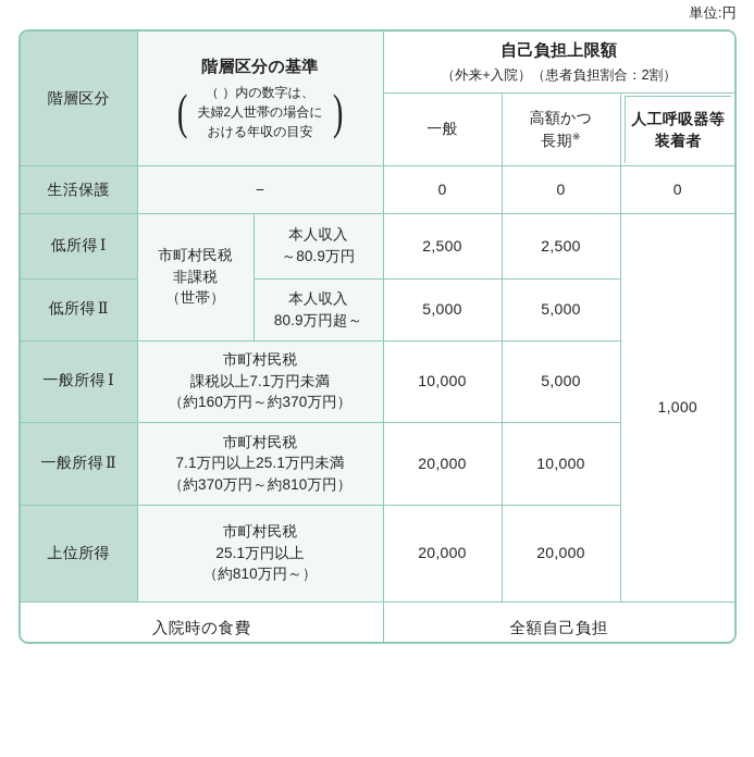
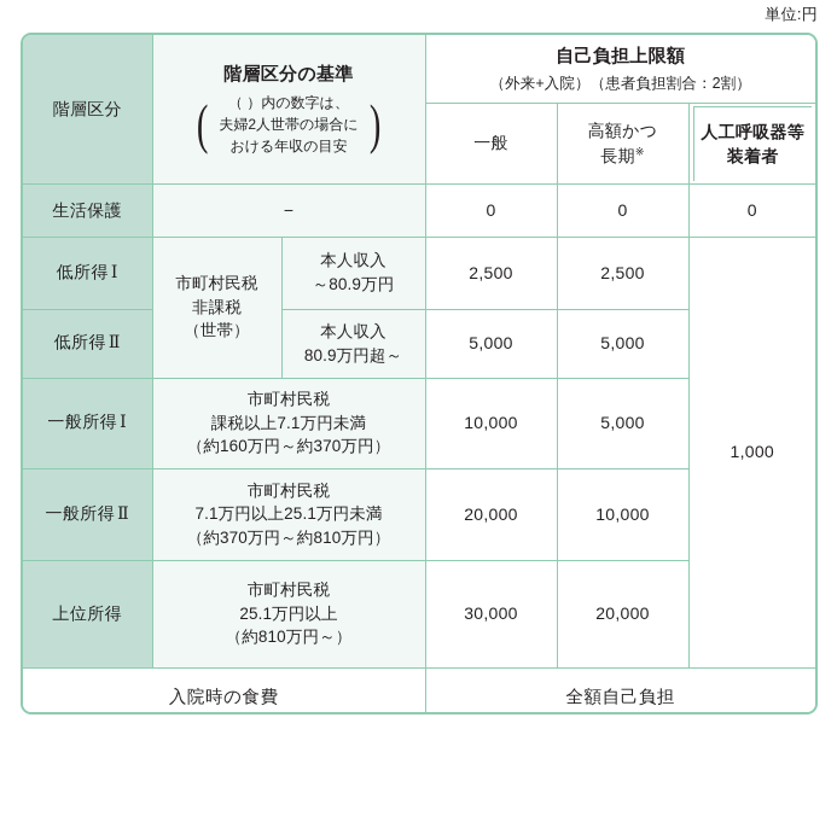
  単位:円
  階層区分	階層区分の基準 ( （ ）内の数字は、 夫婦2人世帯の場合に おける年収の目安 )	自己負担上限額 （外来+入院）（患者負担割合：2割）
  一般	高額かつ 長期※	人工呼吸器等 装着者
  生活保護	−	0	0	0
  低所得 Ⅰ	市町村民税 非課税 （世帯）	本人収入 ～80.9万円	2,500	2,500	1,000
  低所得 Ⅱ	本人収入 80.9万円超～	5,000	5,000
  一般所得 Ⅰ	市町村民税 課税以上7.1万円未満 （約160万円～約370万円）	10,000	5,000
  一般所得 Ⅱ	市町村民税 7.1万円以上25.1万円未満 （約370万円～約810万円）	20,000	10,000
- 上位所得	市町村民税 25.1万円以上 （約810万円～）	20,000	20,000
+ 上位所得	市町村民税 25.1万円以上 （約810万円～）	30,000	20,000
  入院時の食費	全額自己負担
